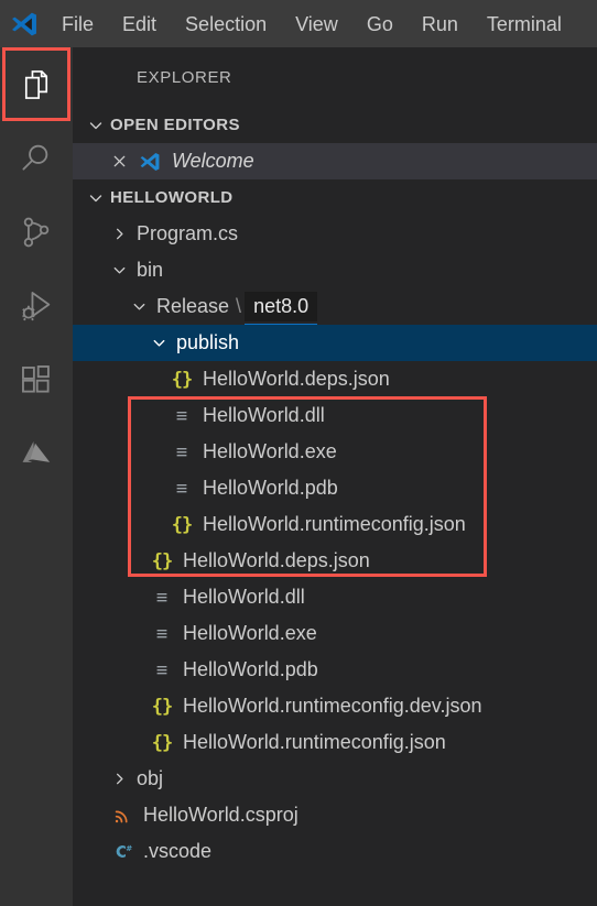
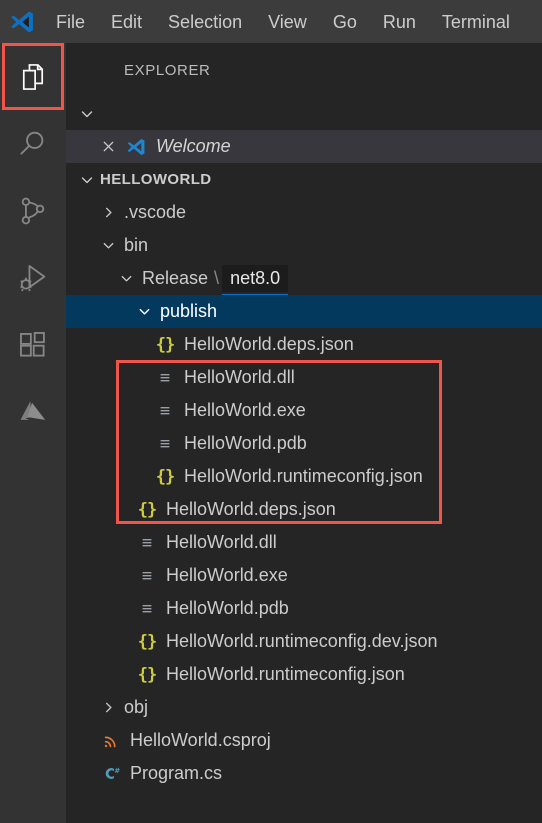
  File
  Edit
  Selection
  View
  Go
  Run
  Terminal
  EXPLORER
- OPEN EDITORS
  Welcome
  HELLOWORLD
- Program.cs
+ .vscode
  bin
  Release
  \
  net8.0
  publish
  {}
  HelloWorld.deps.json
  ≡
  HelloWorld.dll
  ≡
  HelloWorld.exe
  ≡
  HelloWorld.pdb
  {}
  HelloWorld.runtimeconfig.json
  {}
  HelloWorld.deps.json
  ≡
  HelloWorld.dll
  ≡
  HelloWorld.exe
  ≡
  HelloWorld.pdb
  {}
  HelloWorld.runtimeconfig.dev.json
  {}
  HelloWorld.runtimeconfig.json
  obj
  HelloWorld.csproj
  #
- .vscode
+ Program.cs
